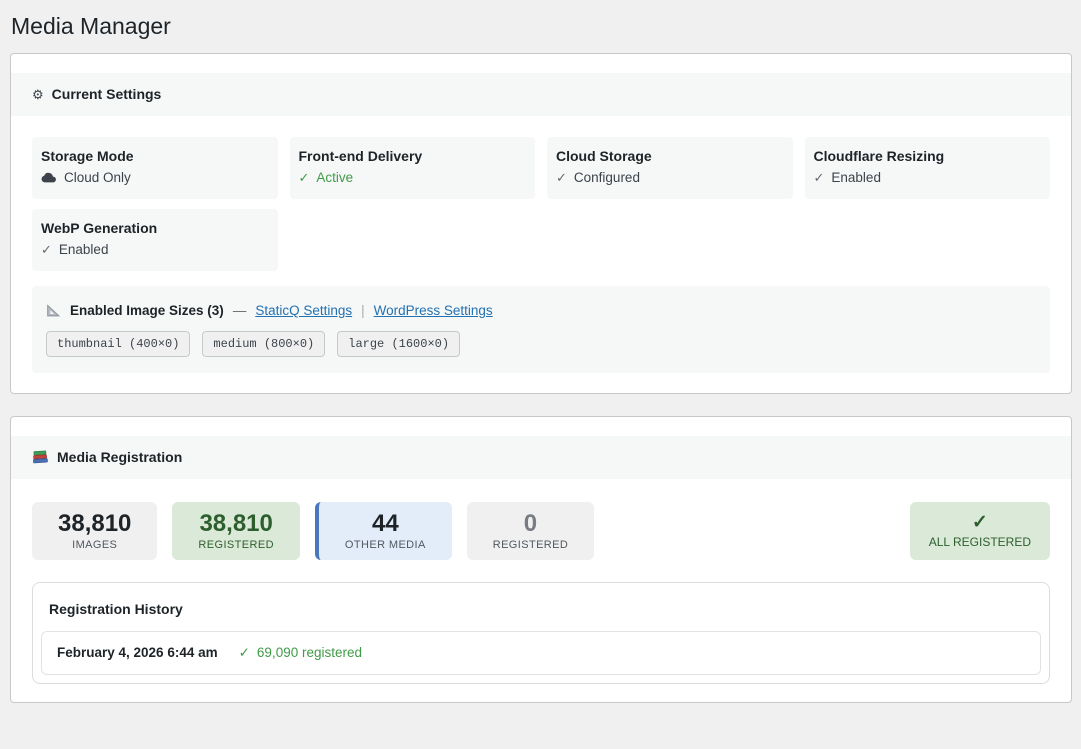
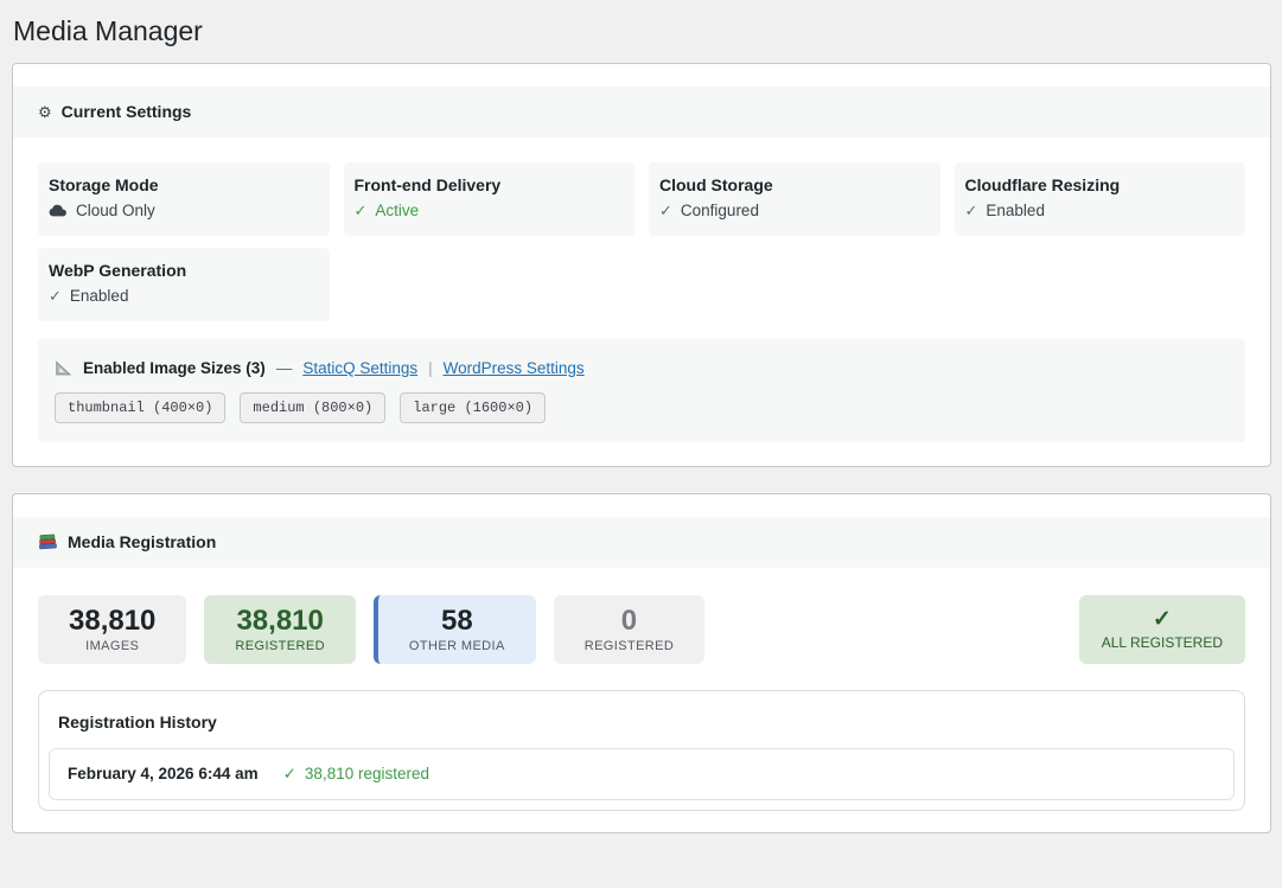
  Media Manager
  ⚙
  Current Settings
  Storage Mode
  Cloud Only
  Front-end Delivery
  ✓
  Active
  Cloud Storage
  ✓
  Configured
  Cloudflare Resizing
  ✓
  Enabled
  WebP Generation
  ✓
  Enabled
  Enabled Image Sizes (3)
  —
  StaticQ Settings
  |
  WordPress Settings
  thumbnail (400×0)
  medium (800×0)
  large (1600×0)
  Media Registration
  38,810
  IMAGES
  38,810
  REGISTERED
- 44
+ 58
  OTHER MEDIA
  0
  REGISTERED
  ✓
  ALL REGISTERED
  Registration History
  February 4, 2026 6:44 am
  ✓
- 69,090 registered
+ 38,810 registered
